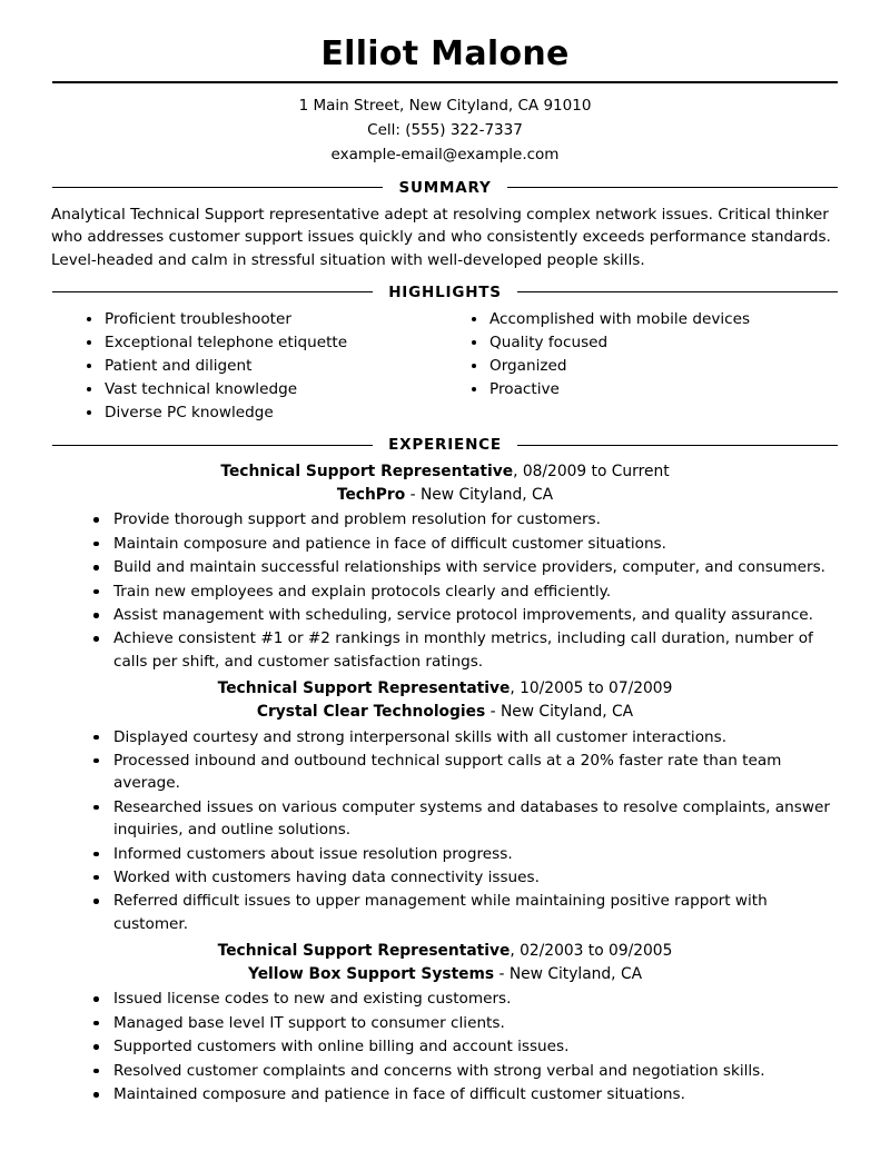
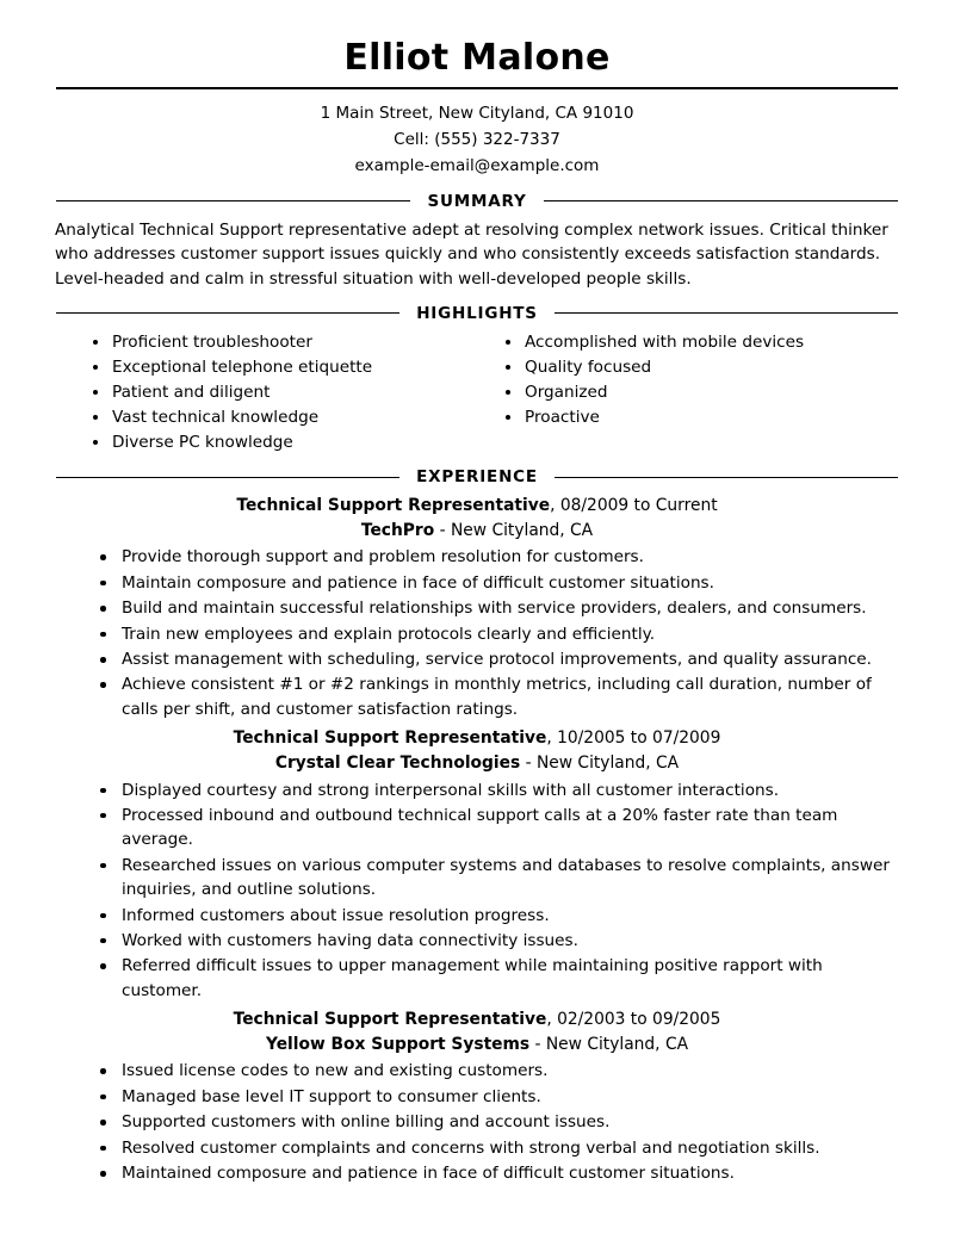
  Elliot Malone
  1 Main Street, New Cityland, CA 91010
  Cell: (555) 322-7337
  example-email@example.com
  SUMMARY
- Analytical Technical Support representative adept at resolving complex network issues. Critical thinker who addresses customer support issues quickly and who consistently exceeds performance standards. Level-headed and calm in stressful situation with well-developed people skills.
+ Analytical Technical Support representative adept at resolving complex network issues. Critical thinker who addresses customer support issues quickly and who consistently exceeds satisfaction standards. Level-headed and calm in stressful situation with well-developed people skills.
  HIGHLIGHTS
  Proficient troubleshooter
  Exceptional telephone etiquette
  Patient and diligent
  Vast technical knowledge
  Diverse PC knowledge
  Accomplished with mobile devices
  Quality focused
  Organized
  Proactive
  EXPERIENCE
  Technical Support Representative, 08/2009 to Current
  TechPro - New Cityland, CA
  Provide thorough support and problem resolution for customers.
  Maintain composure and patience in face of difficult customer situations.
- Build and maintain successful relationships with service providers, computer, and consumers.
+ Build and maintain successful relationships with service providers, dealers, and consumers.
  Train new employees and explain protocols clearly and efficiently.
  Assist management with scheduling, service protocol improvements, and quality assurance.
  Achieve consistent #1 or #2 rankings in monthly metrics, including call duration, number of calls per shift, and customer satisfaction ratings.
  Technical Support Representative, 10/2005 to 07/2009
  Crystal Clear Technologies - New Cityland, CA
  Displayed courtesy and strong interpersonal skills with all customer interactions.
  Processed inbound and outbound technical support calls at a 20% faster rate than team average.
  Researched issues on various computer systems and databases to resolve complaints, answer inquiries, and outline solutions.
  Informed customers about issue resolution progress.
  Worked with customers having data connectivity issues.
  Referred difficult issues to upper management while maintaining positive rapport with customer.
  Technical Support Representative, 02/2003 to 09/2005
  Yellow Box Support Systems - New Cityland, CA
  Issued license codes to new and existing customers.
  Managed base level IT support to consumer clients.
  Supported customers with online billing and account issues.
  Resolved customer complaints and concerns with strong verbal and negotiation skills.
  Maintained composure and patience in face of difficult customer situations.
